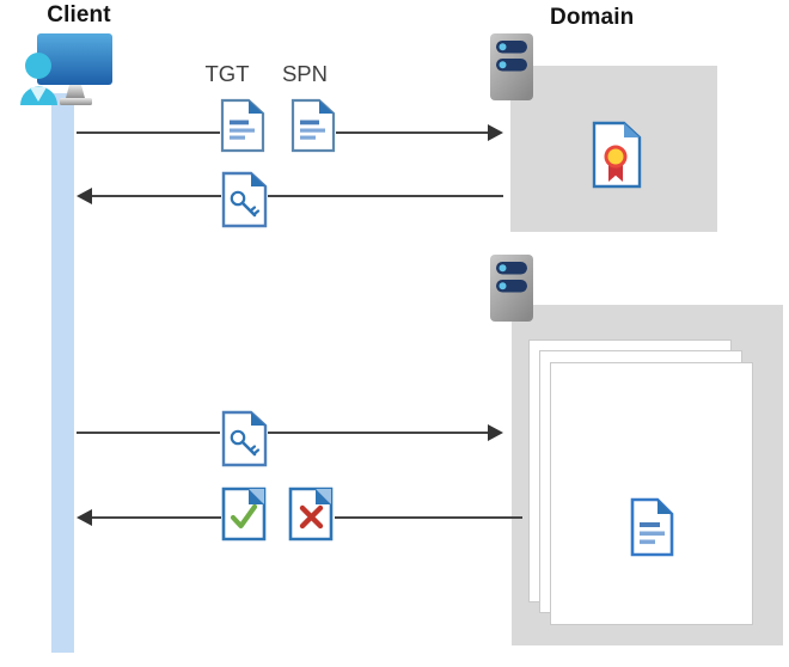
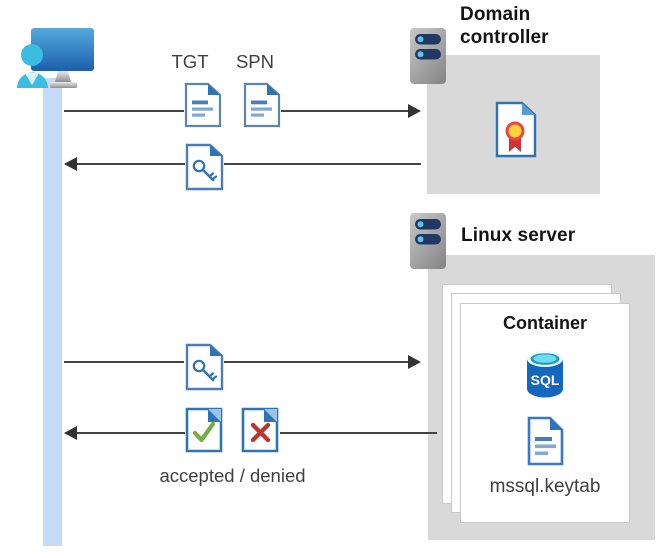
- Client
  TGT
  SPN
  Domain
+ controller
+ Linux server
+ Container
+ SQL
+ mssql.keytab
+ accepted / denied
